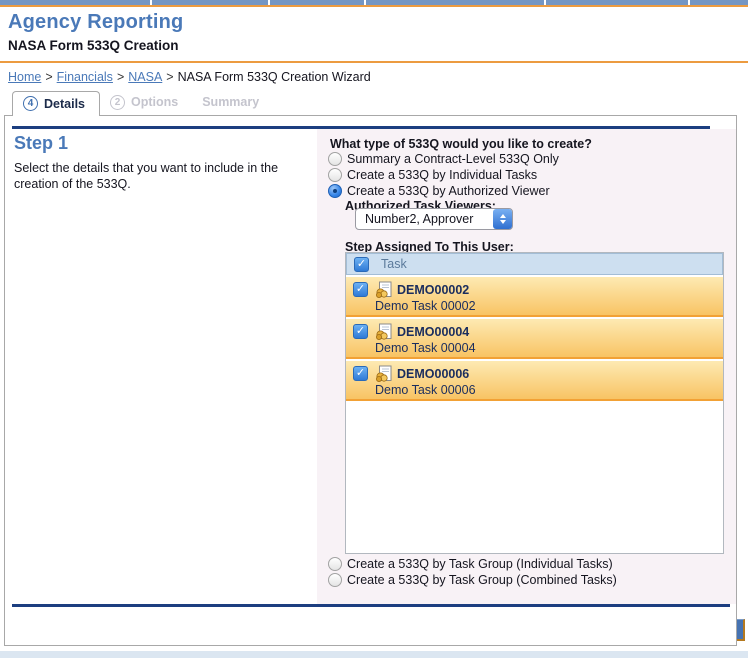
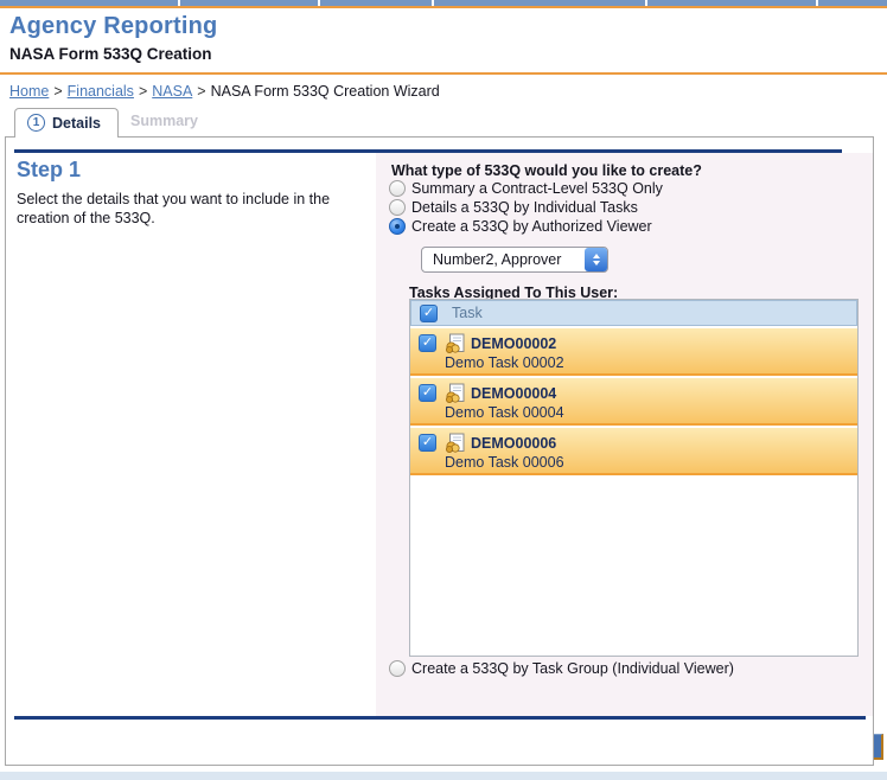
  Agency Reporting
  NASA Form 533Q Creation
  Home > Financials > NASA > NASA Form 533Q Creation Wizard
- 4
+ 1
  Details
- 2
- Options
  Summary
  Step 1
  Select the details that you want to include in the creation of the 533Q.
  What type of 533Q would you like to create?
  Summary a Contract-Level 533Q Only
- Create a 533Q by Individual Tasks
+ Details a 533Q by Individual Tasks
  Create a 533Q by Authorized Viewer
- Authorized Task Viewers:
  Number2, Approver
- Step Assigned To This User:
+ Tasks Assigned To This User:
  ✓
  Task
  ✓
  DEMO00002
  Demo Task 00002
  ✓
  DEMO00004
  Demo Task 00004
  ✓
  DEMO00006
  Demo Task 00006
- Create a 533Q by Task Group (Individual Tasks)
+ Create a 533Q by Task Group (Individual Viewer)
- Create a 533Q by Task Group (Combined Tasks)
